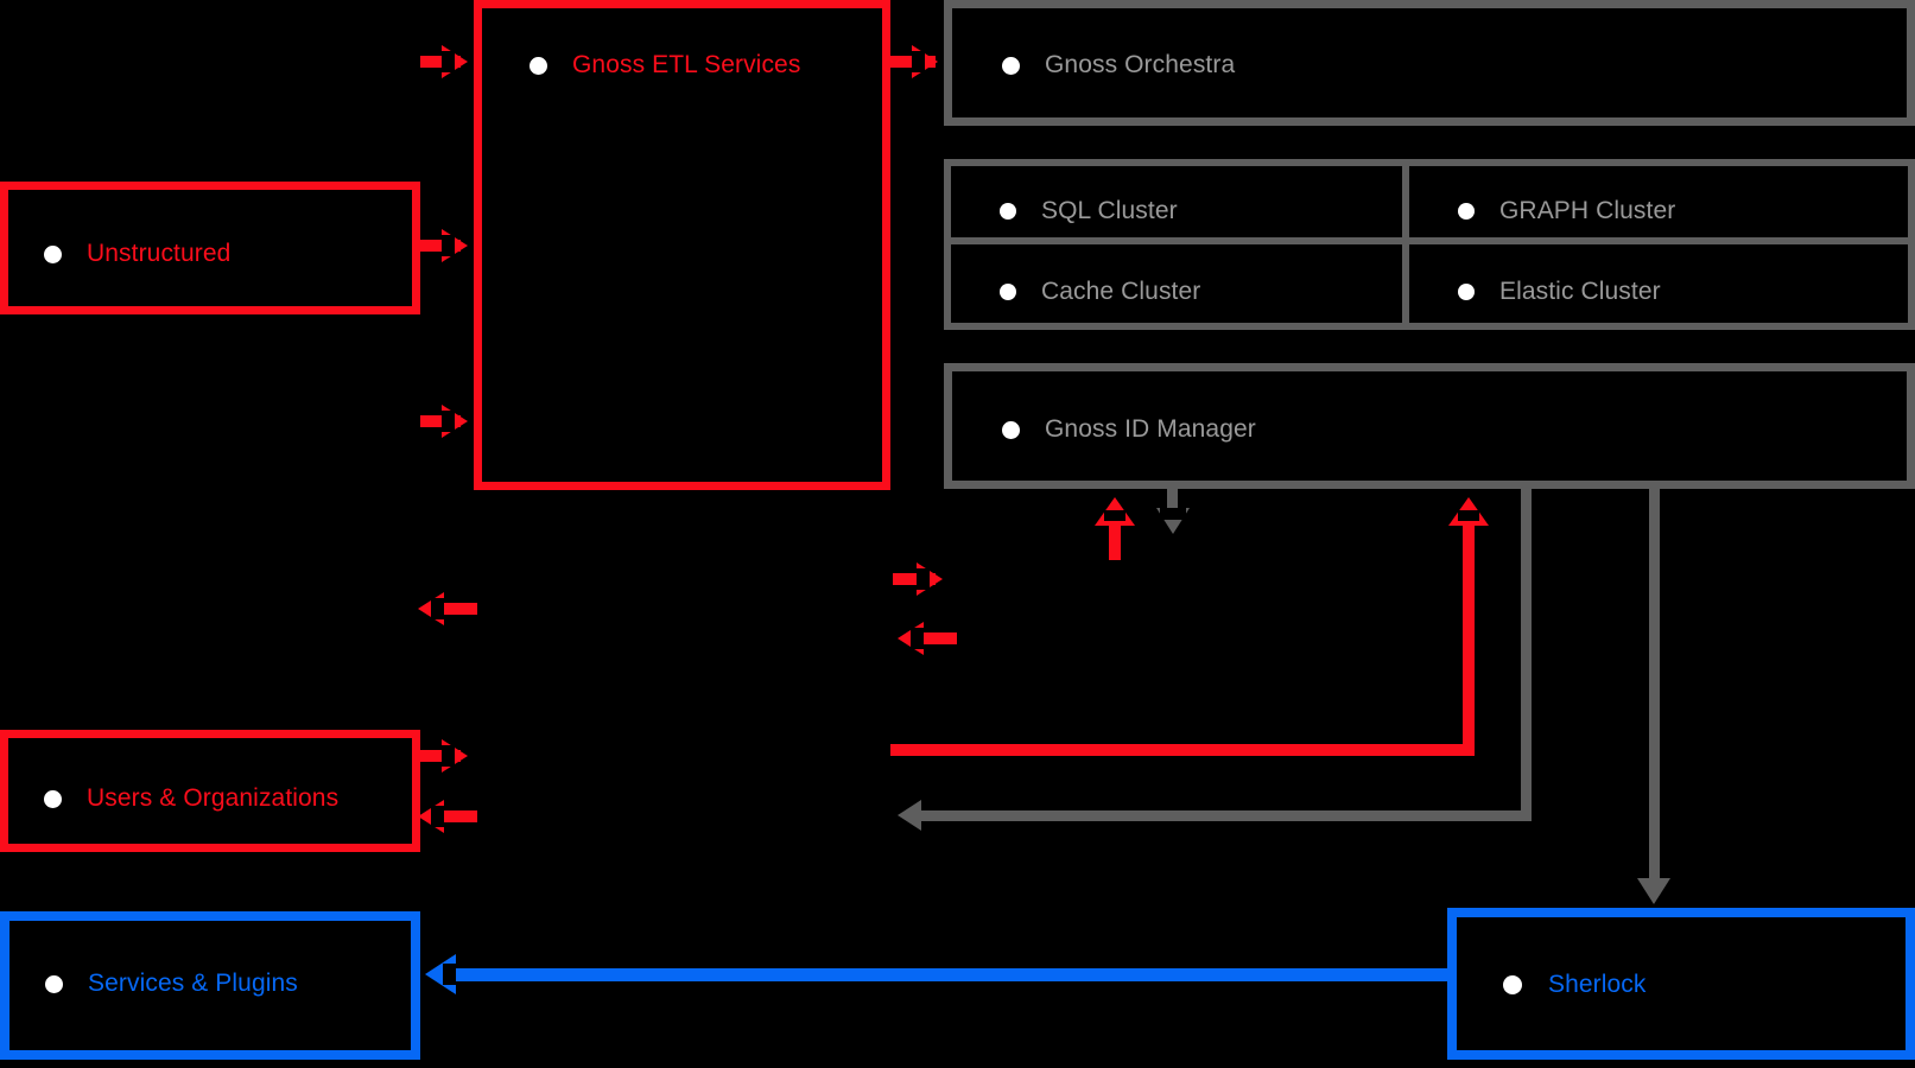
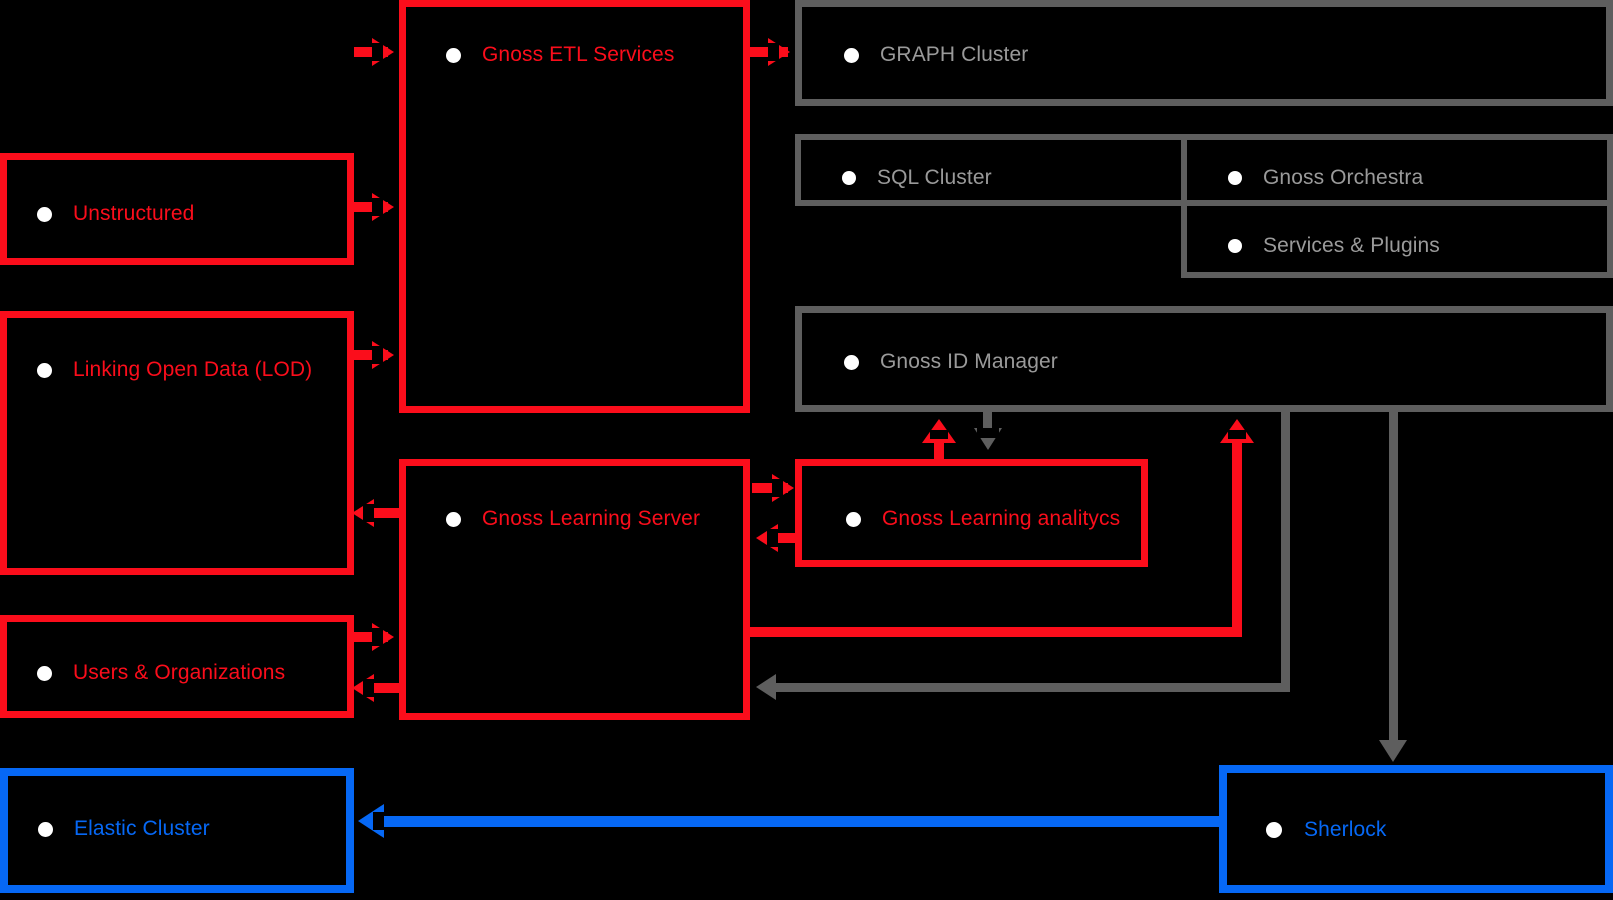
  Unstructured
+ Linking Open Data (LOD)
  Users & Organizations
- Services & Plugins
+ Elastic Cluster
  Gnoss ETL Services
+ Gnoss Learning Server
+ Gnoss Learning analitycs
- Gnoss Orchestra
+ GRAPH Cluster
  SQL Cluster
- GRAPH Cluster
+ Gnoss Orchestra
- Cache Cluster
- Elastic Cluster
+ Services & Plugins
  Gnoss ID Manager
  Sherlock
